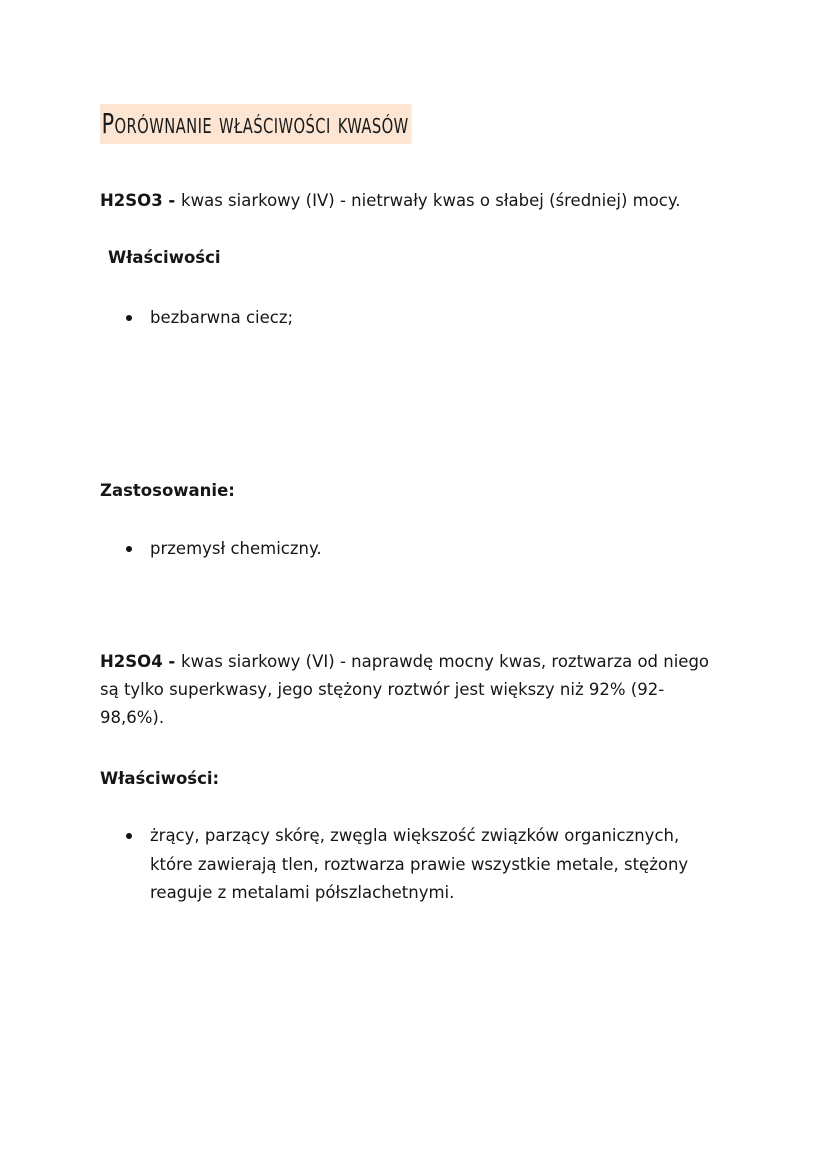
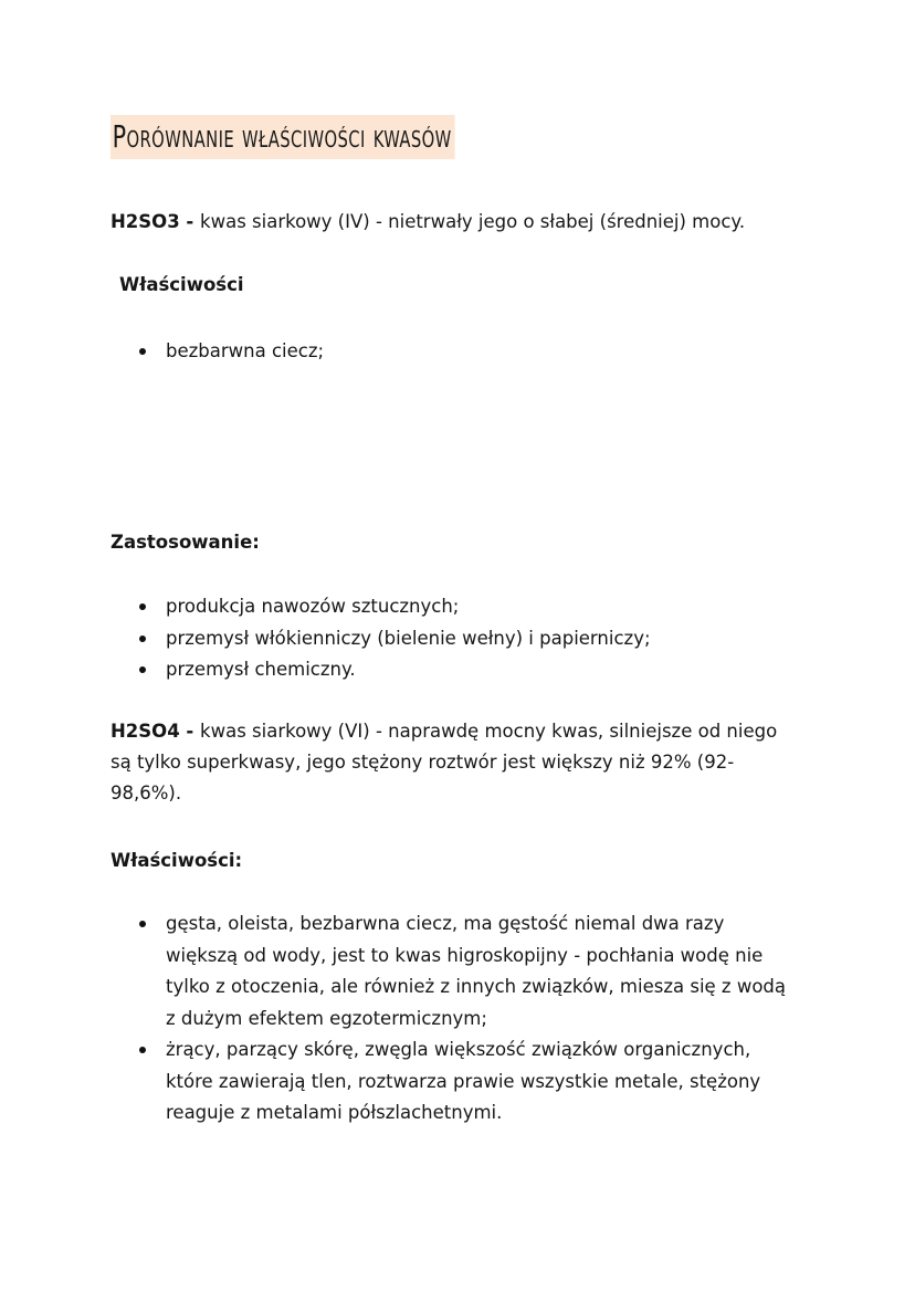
  Porównanie właściwości kwasów
- H2SO3 - kwas siarkowy (IV) - nietrwały kwas o słabej (średniej) mocy.
+ H2SO3 - kwas siarkowy (IV) - nietrwały jego o słabej (średniej) mocy.
  Właściwości
  bezbarwna ciecz;
  Zastosowanie:
+ produkcja nawozów sztucznych;
+ przemysł włókienniczy (bielenie wełny) i papierniczy;
  przemysł chemiczny.
- H2SO4 - kwas siarkowy (VI) - naprawdę mocny kwas, roztwarza od niego są tylko superkwasy, jego stężony roztwór jest większy niż 92% (92-98,6%).
+ H2SO4 - kwas siarkowy (VI) - naprawdę mocny kwas, silniejsze od niego są tylko superkwasy, jego stężony roztwór jest większy niż 92% (92-98,6%).
  Właściwości:
+ gęsta, oleista, bezbarwna ciecz, ma gęstość niemal dwa razy większą od wody, jest to kwas higroskopijny - pochłania wodę nie tylko z otoczenia, ale również z innych związków, miesza się z wodą z dużym efektem egzotermicznym;
  żrący, parzący skórę, zwęgla większość związków organicznych, które zawierają tlen, roztwarza prawie wszystkie metale, stężony reaguje z metalami półszlachetnymi.
